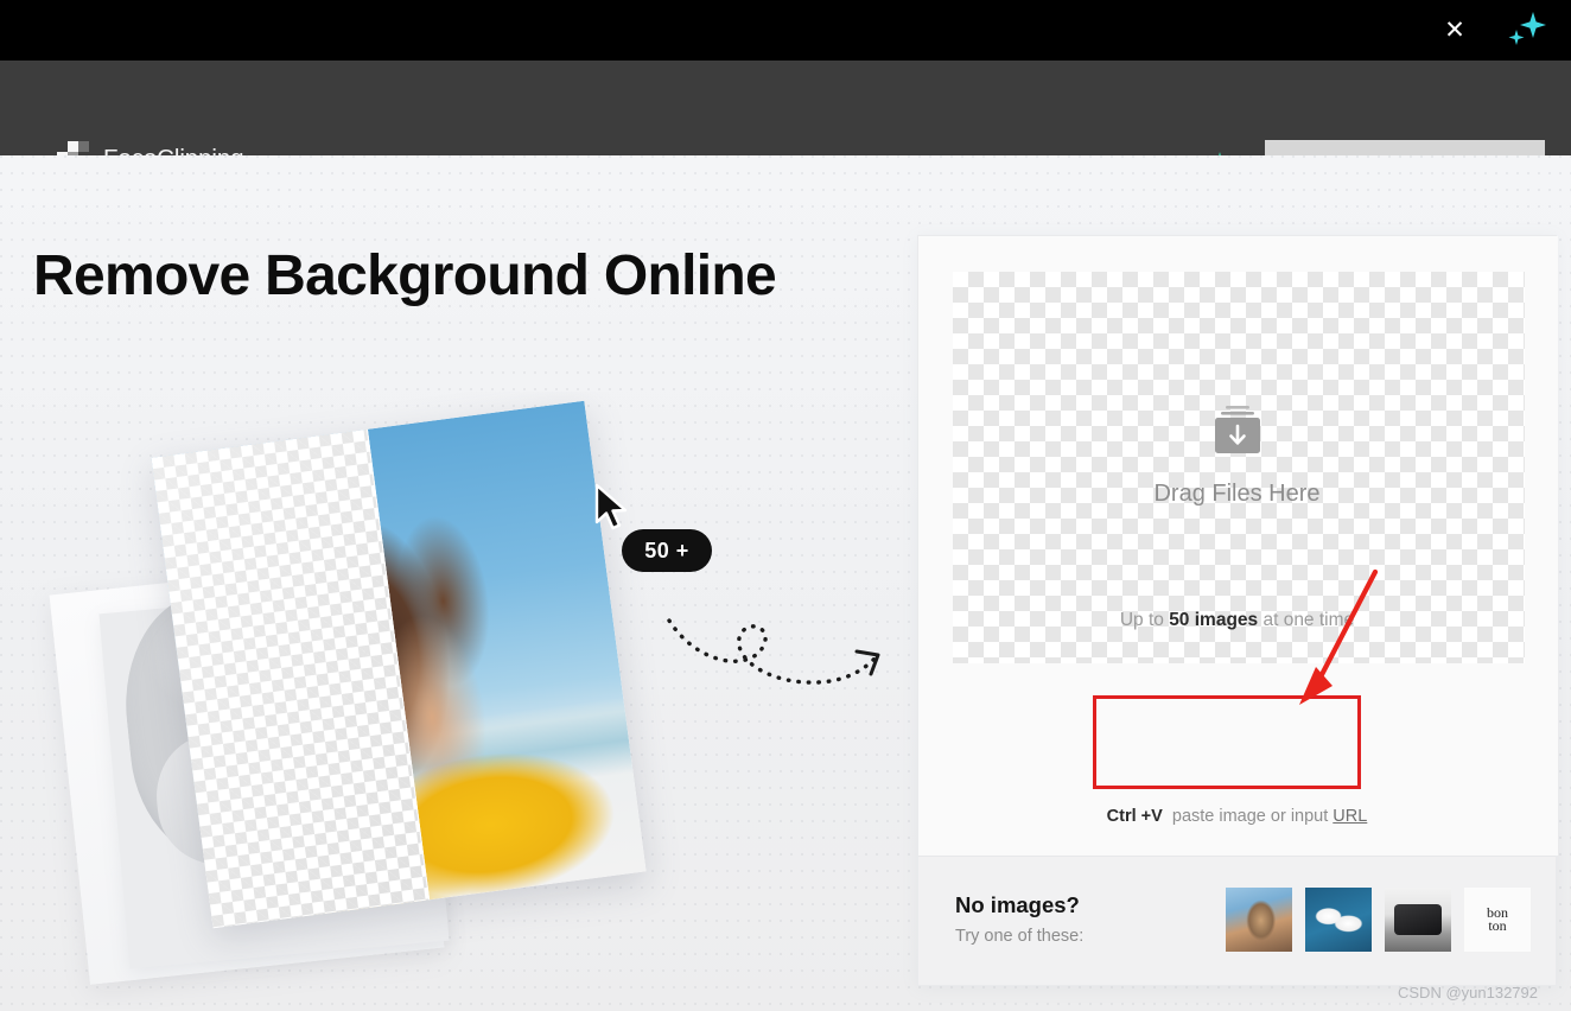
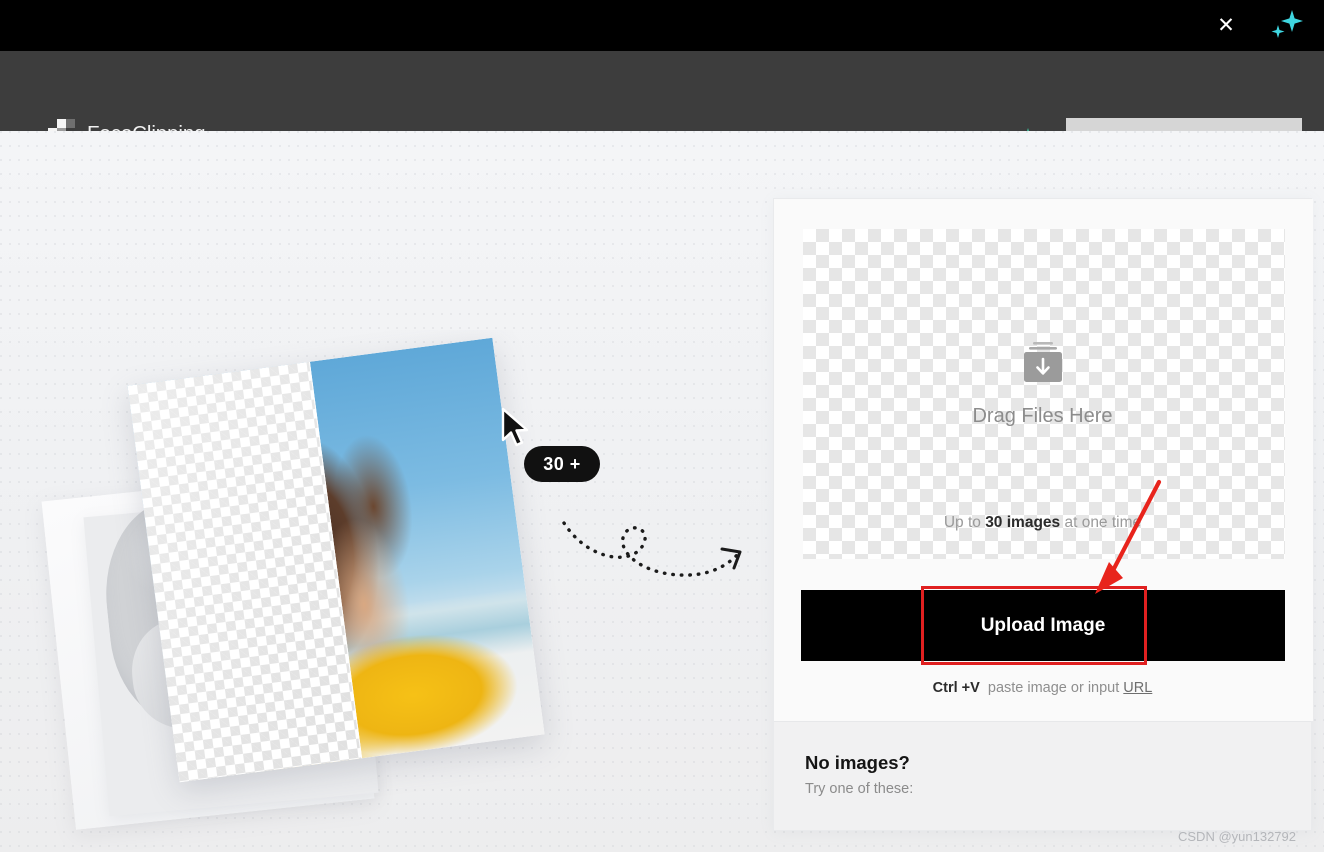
  ✕
- Remove Background Online
- 50 +
+ 30 +
  Drag Files Here
- Up to 50 images at one tim
+ Up to 30 images at one tim
+ Upload Image
  Ctrl +V paste image or input URL
  No images?
  Try one of these:
- bon
- ton
  CSDN @yun132792
